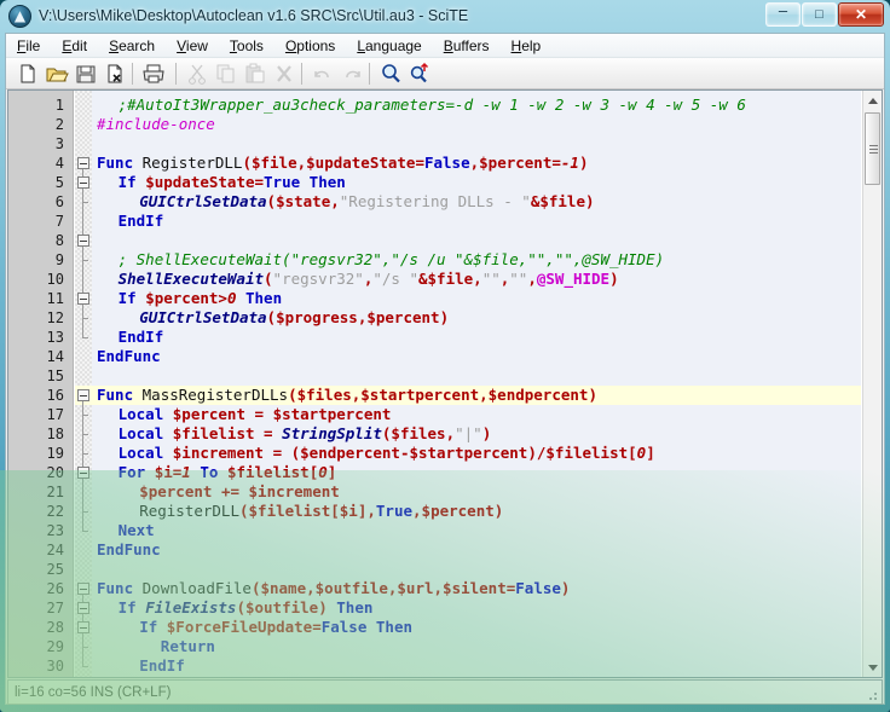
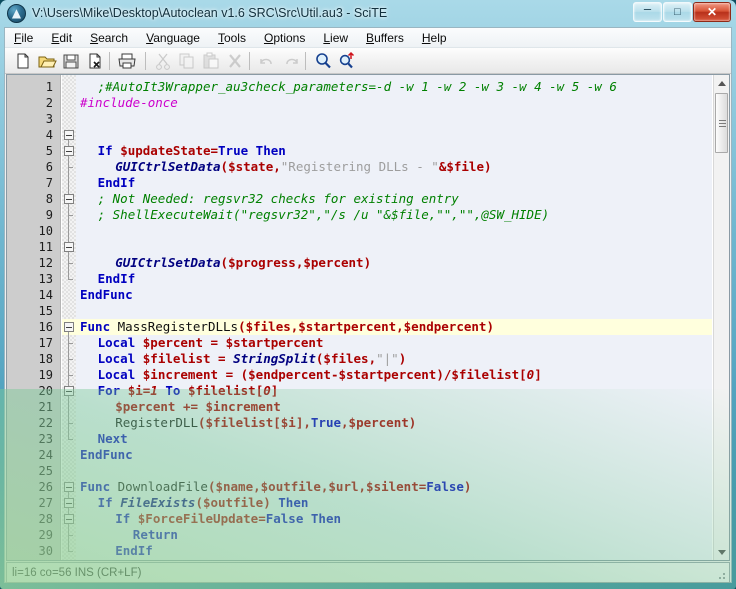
  ▲
  V:\Users\Mike\Desktop\Autoclean v1.6 SRC\Src\Util.au3 - SciTE
  –
  □
  ✕
  File
  Edit
  Search
- View
+ Vanguage
  Tools
  Options
- Language
+ Liew
  Buffers
  Help
  1
  2
  3
  4
  5
  6
  7
  8
  9
  10
  11
  12
  13
  14
  15
  16
  17
  18
  19
  ;#AutoIt3Wrapper_au3check_parameters=-d -w 1 -w 2 -w 3 -w 4 -w 5 -w 6
  #include-once
- Func RegisterDLL($file,$updateState=False,$percent=-1)
  If $updateState=True Then
  GUICtrlSetData($state,"Registering DLLs - "&$file)
  EndIf
+ ; Not Needed: regsvr32 checks for existing entry
  ; ShellExecuteWait("regsvr32","/s /u "&$file,"","",@SW_HIDE)
- ShellExecuteWait("regsvr32","/s "&$file,"","",@SW_HIDE)
- If $percent>0 Then
  GUICtrlSetData($progress,$percent)
  EndIf
  EndFunc
  Func MassRegisterDLLs($files,$startpercent,$endpercent)
  Local $percent = $startpercent
  Local $filelist = StringSplit($files,"|")
  Local $increment = ($endpercent-$startpercent)/$filelist[0]
